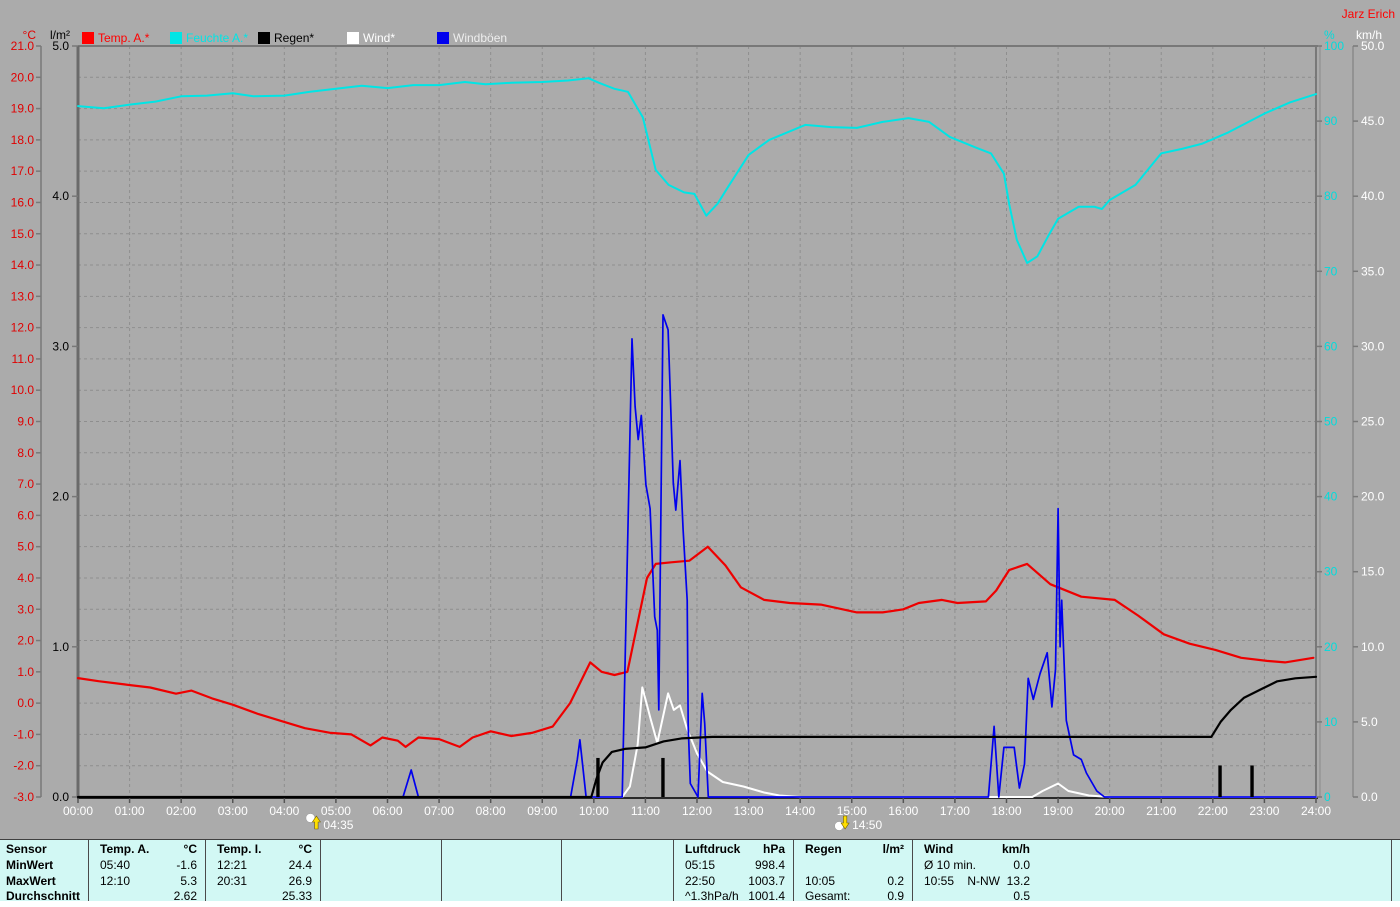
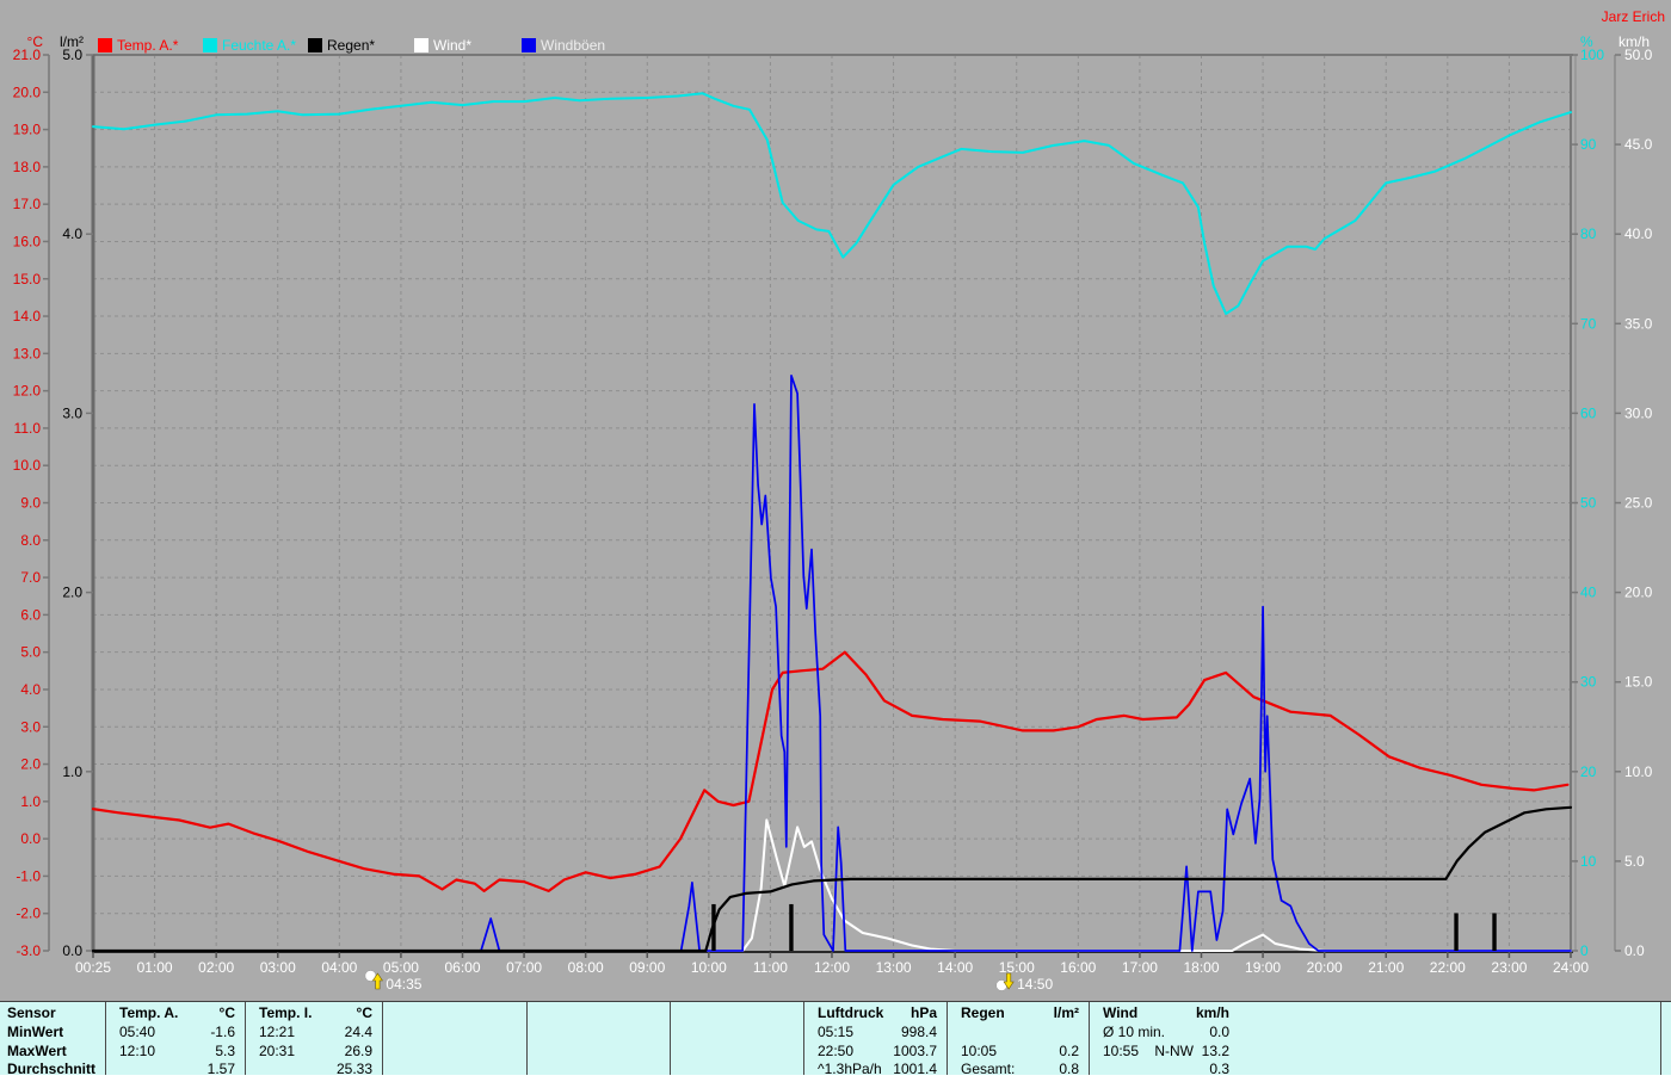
  -3.0
  -2.0
  -1.0
  0.0
  1.0
  2.0
  3.0
  4.0
  5.0
  6.0
  7.0
  8.0
  9.0
  10.0
  11.0
  12.0
  13.0
  14.0
  15.0
  16.0
  17.0
  18.0
  19.0
  20.0
  21.0
  0.0
  1.0
  2.0
  3.0
  4.0
  5.0
  0
  10
  20
  30
  40
  50
  60
  70
  80
  90
  100
  0.0
  5.0
  10.0
  15.0
  20.0
  25.0
  30.0
  35.0
  40.0
  45.0
  50.0
- 00:00
+ 00:25
  01:00
  02:00
  03:00
  04:00
  05:00
  06:00
  07:00
  08:00
  09:00
  10:00
  11:00
  12:00
  13:00
  14:00
  15:00
  16:00
  17:00
  18:00
  19:00
  20:00
  21:00
  22:00
  23:00
  24:00
  04:35
  14:50
  Jarz Erich
  °C
  l/m²
  %
  km/h
  Temp. A.*
  Feuchte A.*
  Regen*
  Wind*
  Windböen
  Sensor
  MinWert
  MaxWert
  Durchschnitt
  Temp. A.
  °C
  05:40
  -1.6
  12:10
  5.3
- 2.62
+ 1.57
  Temp. I.
  °C
  12:21
  24.4
  20:31
  26.9
  25.33
  Luftdruck
  hPa
  05:15
  998.4
  22:50
  1003.7
  ^1.3hPa/h
  1001.4
  Regen
  l/m²
  10:05
  0.2
  Gesamt:
- 0.9
+ 0.8
  Wind
  km/h
  Ø 10 min.
  0.0
  10:55
  N-NW
  13.2
- 0.5
+ 0.3
